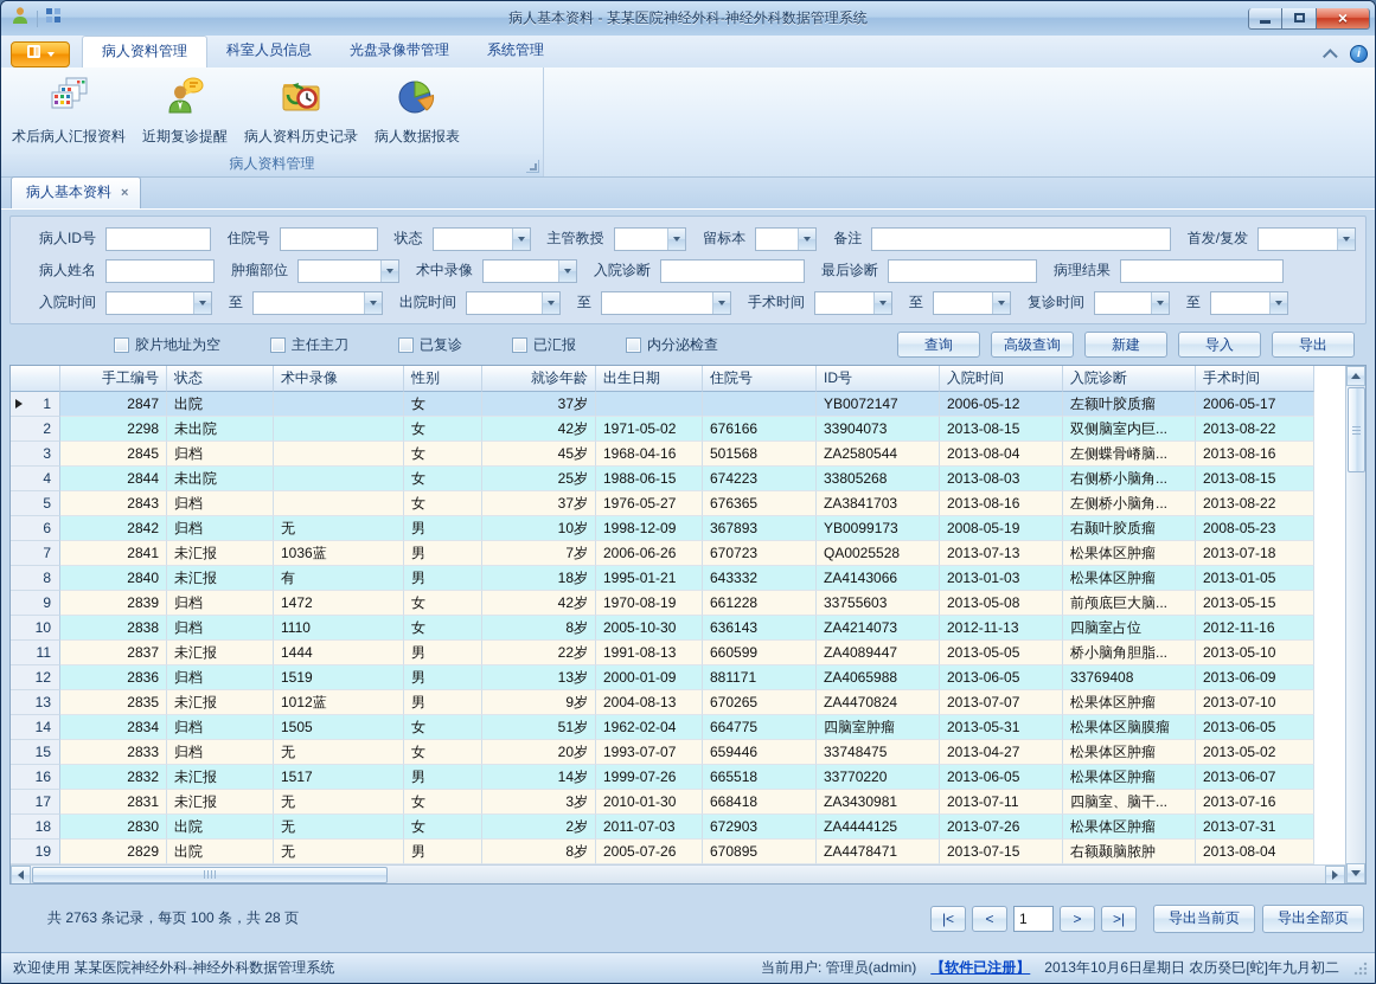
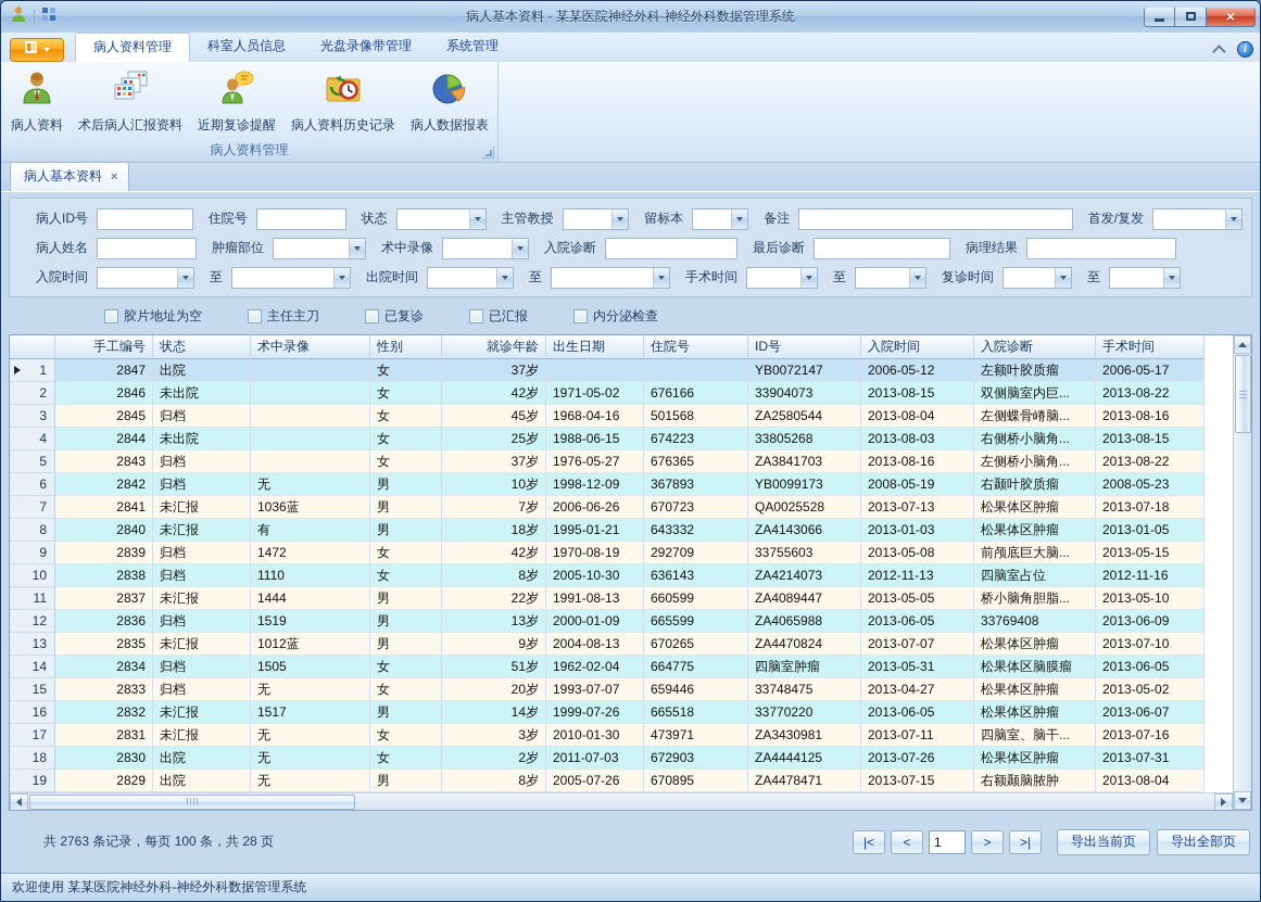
  病人基本资料 - 某某医院神经外科-神经外科数据管理系统
  ×
  病人资料管理
  科室人员信息
  光盘录像带管理
  系统管理
  i
+ 病人资料
  术后病人汇报资料
  近期复诊提醒
  病人资料历史记录
  病人数据报表
  病人资料管理
  病人基本资料
  ×
  病人ID号
  住院号
  状态
  主管教授
  留标本
  备注
  首发/复发
  病人姓名
  肿瘤部位
  术中录像
  入院诊断
  最后诊断
  病理结果
  入院时间
  至
  出院时间
  至
  手术时间
  至
  复诊时间
  至
  胶片地址为空
  主任主刀
  已复诊
  已汇报
  内分泌检查
- 查询
- 高级查询
- 新建
- 导入
- 导出
  手工编号
  状态
  术中录像
  性别
  就诊年龄
  出生日期
  住院号
  ID号
  入院时间
  入院诊断
  手术时间
  1
  2847
  出院
  女
  37岁
  YB0072147
  2006-05-12
  左额叶胶质瘤
  2006-05-17
  2
- 2298
+ 2846
  未出院
  女
  42岁
  1971-05-02
  676166
  33904073
  2013-08-15
  双侧脑室内巨...
  2013-08-22
  3
  2845
  归档
  女
  45岁
  1968-04-16
  501568
  ZA2580544
  2013-08-04
  左侧蝶骨嵴脑...
  2013-08-16
  4
  2844
  未出院
  女
  25岁
  1988-06-15
  674223
  33805268
  2013-08-03
  右侧桥小脑角...
  2013-08-15
  5
  2843
  归档
  女
  37岁
  1976-05-27
  676365
  ZA3841703
  2013-08-16
  左侧桥小脑角...
  2013-08-22
  6
  2842
  归档
  无
  男
  10岁
  1998-12-09
  367893
  YB0099173
  2008-05-19
  右颞叶胶质瘤
  2008-05-23
  7
  2841
  未汇报
  1036蓝
  男
  7岁
  2006-06-26
  670723
  QA0025528
  2013-07-13
  松果体区肿瘤
  2013-07-18
  8
  2840
  未汇报
  有
  男
  18岁
  1995-01-21
  643332
  ZA4143066
  2013-01-03
  松果体区肿瘤
  2013-01-05
  9
  2839
  归档
  1472
  女
  42岁
  1970-08-19
- 661228
+ 292709
  33755603
  2013-05-08
  前颅底巨大脑...
  2013-05-15
  10
  2838
  归档
  1110
  女
  8岁
  2005-10-30
  636143
  ZA4214073
  2012-11-13
  四脑室占位
  2012-11-16
  11
  2837
  未汇报
  1444
  男
  22岁
  1991-08-13
  660599
  ZA4089447
  2013-05-05
  桥小脑角胆脂...
  2013-05-10
  12
  2836
  归档
  1519
  男
  13岁
  2000-01-09
- 881171
+ 665599
  ZA4065988
  2013-06-05
  33769408
  2013-06-09
  13
  2835
  未汇报
  1012蓝
  男
  9岁
  2004-08-13
  670265
  ZA4470824
  2013-07-07
  松果体区肿瘤
  2013-07-10
  14
  2834
  归档
  1505
  女
  51岁
  1962-02-04
  664775
  四脑室肿瘤
  2013-05-31
  松果体区脑膜瘤
  2013-06-05
  15
  2833
  归档
  无
  女
  20岁
  1993-07-07
  659446
  33748475
  2013-04-27
  松果体区肿瘤
  2013-05-02
  16
  2832
  未汇报
  1517
  男
  14岁
  1999-07-26
  665518
  33770220
  2013-06-05
  松果体区肿瘤
  2013-06-07
  17
  2831
  未汇报
  无
  女
  3岁
  2010-01-30
- 668418
+ 473971
  ZA3430981
  2013-07-11
  四脑室、脑干...
  2013-07-16
  18
  2830
  出院
  无
  女
  2岁
  2011-07-03
  672903
  ZA4444125
  2013-07-26
  松果体区肿瘤
  2013-07-31
  19
  2829
  出院
  无
  男
  8岁
  2005-07-26
  670895
  ZA4478471
  2013-07-15
  右额颞脑脓肿
  2013-08-04
  共 2763 条记录，每页 100 条，共 28 页
  |<
  <
  1
  >
  >|
  导出当前页
  导出全部页
  欢迎使用 某某医院神经外科-神经外科数据管理系统
- 当前用户: 管理员(admin)
- 【软件已注册】
- 2013年10月6日星期日 农历癸巳[蛇]年九月初二
